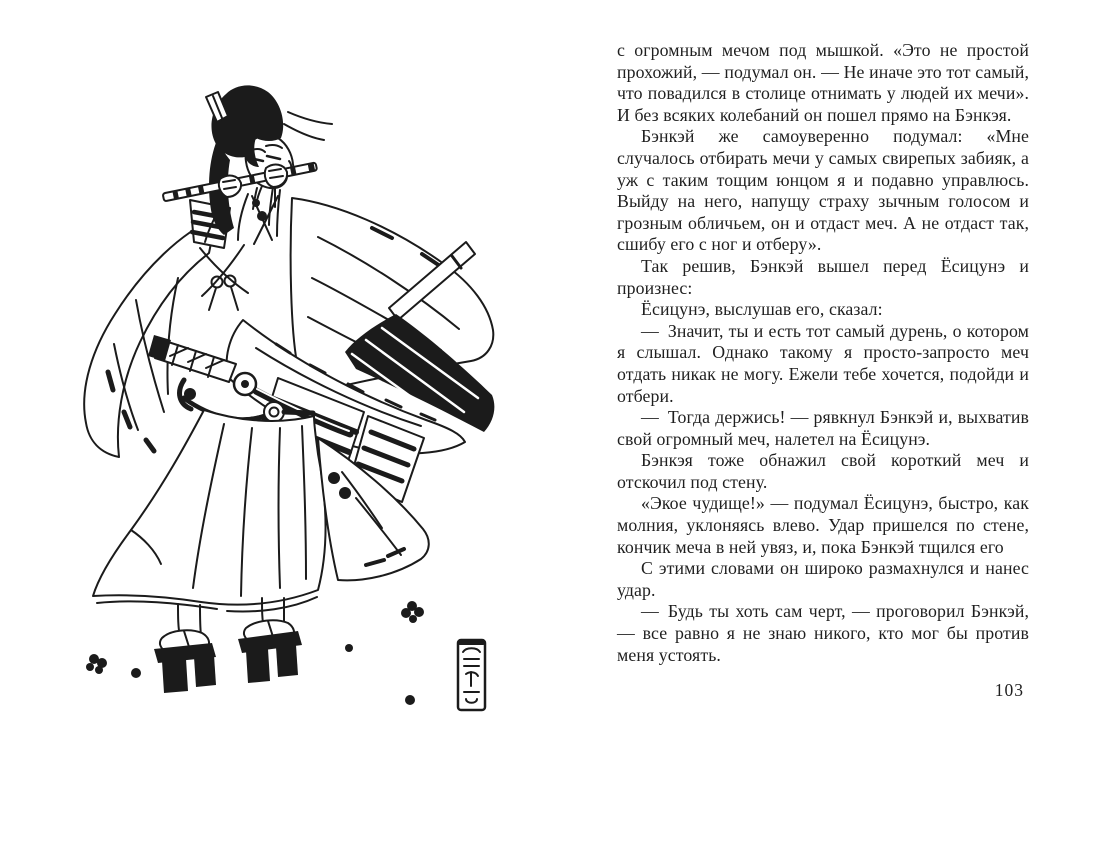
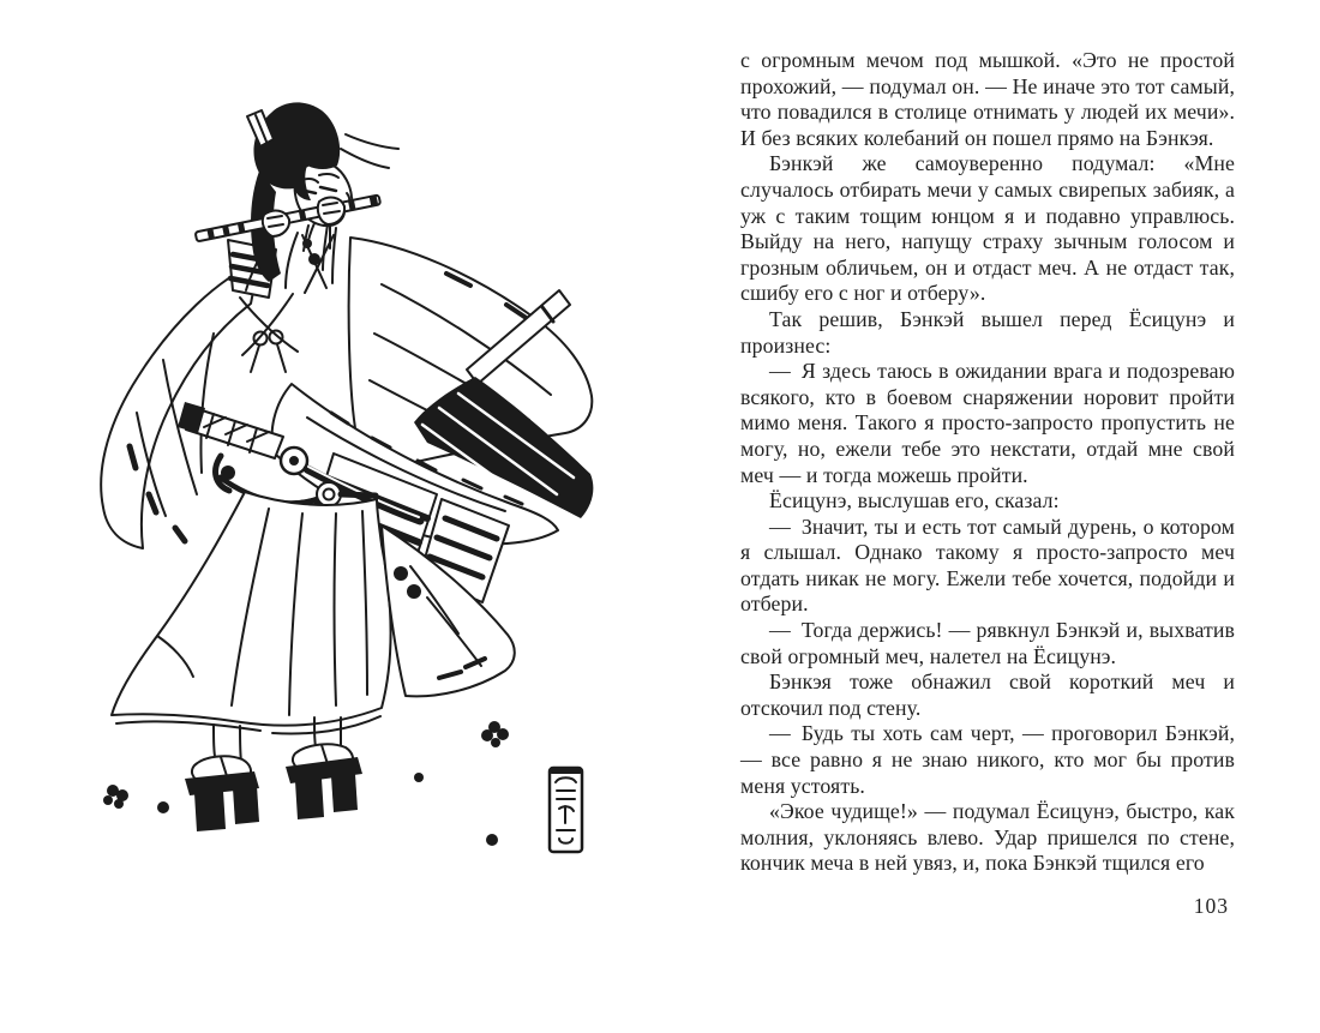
  с огромным мечом под мышкой. «Это не простой прохожий, — подумал он. — Не иначе это тот самый, что повадился в столице отнимать у людей их мечи». И без всяких колебаний он пошел прямо на Бэнкэя.
  Бэнкэй же самоуверенно подумал: «Мне случалось отбирать мечи у самых свирепых забияк, а уж с таким тощим юнцом я и подавно управлюсь. Выйду на него, напущу страху зычным голосом и грозным обличьем, он и отдаст меч. А не отдаст так, сшибу его с ног и отберу».
  Так решив, Бэнкэй вышел перед Ёсицунэ и произнес:
+ — Я здесь таюсь в ожидании врага и подозреваю всякого, кто в боевом снаряжении норовит пройти мимо меня. Такого я просто-запросто пропустить не могу, но, ежели тебе это некстати, отдай мне свой меч — и тогда можешь пройти.
  Ёсицунэ, выслушав его, сказал:
  — Значит, ты и есть тот самый дурень, о котором я слышал. Однако такому я просто-запросто меч отдать никак не могу. Ежели тебе хочется, подойди и отбери.
  — Тогда держись! — рявкнул Бэнкэй и, выхватив свой огромный меч, налетел на Ёсицунэ.
  Бэнкэя тоже обнажил свой короткий меч и отскочил под стену.
- «Экое чудище!» — подумал Ёсицунэ, быстро, как молния, уклоняясь влево. Удар пришелся по стене, кончик меча в ней увяз, и, пока Бэнкэй тщился его
+ — Будь ты хоть сам черт, — проговорил Бэнкэй, — все равно я не знаю никого, кто мог бы против меня устоять.
- С этими словами он широко размахнулся и нанес удар.
- — Будь ты хоть сам черт, — проговорил Бэнкэй, — все равно я не знаю никого, кто мог бы против меня устоять.
+ «Экое чудище!» — подумал Ёсицунэ, быстро, как молния, уклоняясь влево. Удар пришелся по стене, кончик меча в ней увяз, и, пока Бэнкэй тщился его
  103
